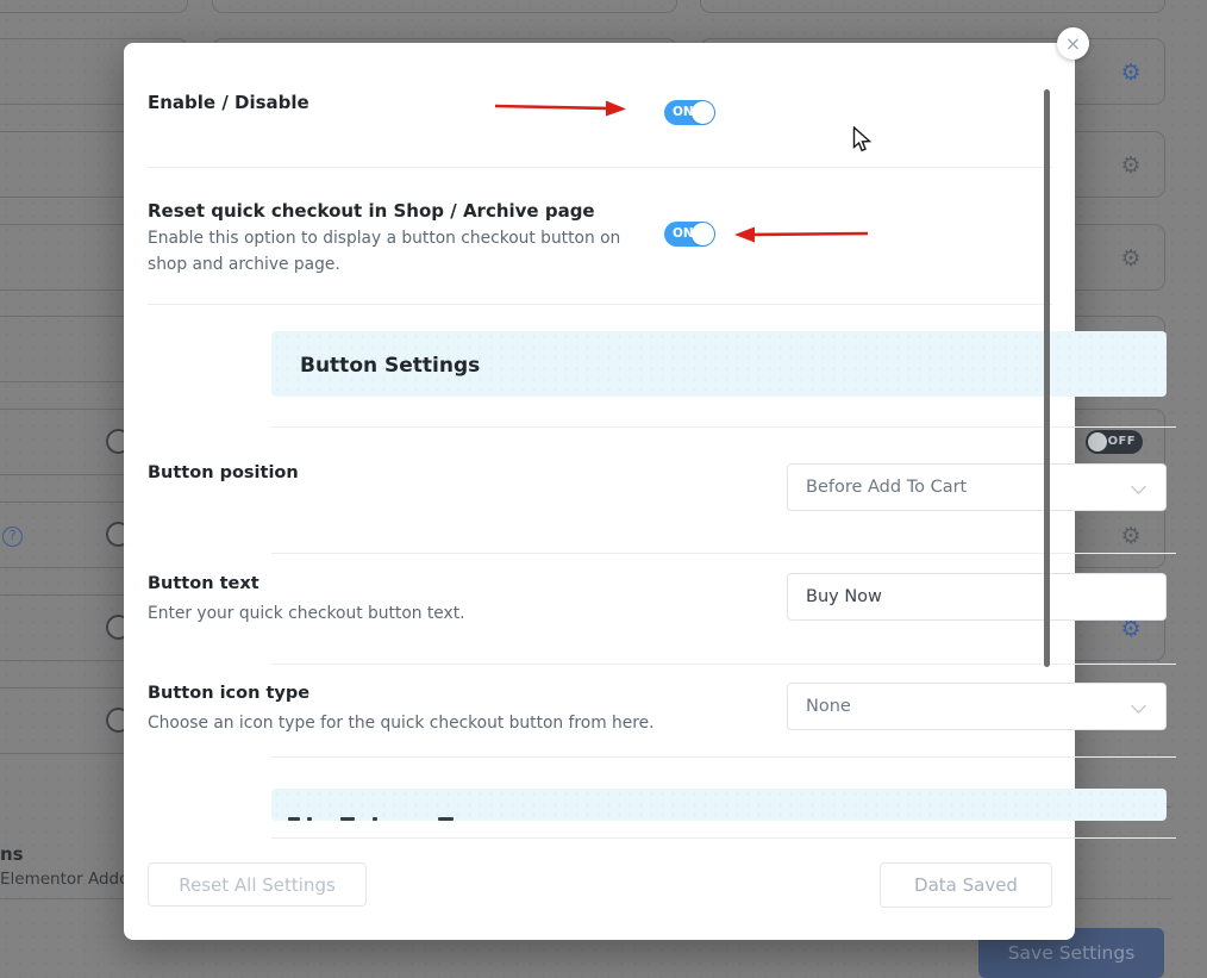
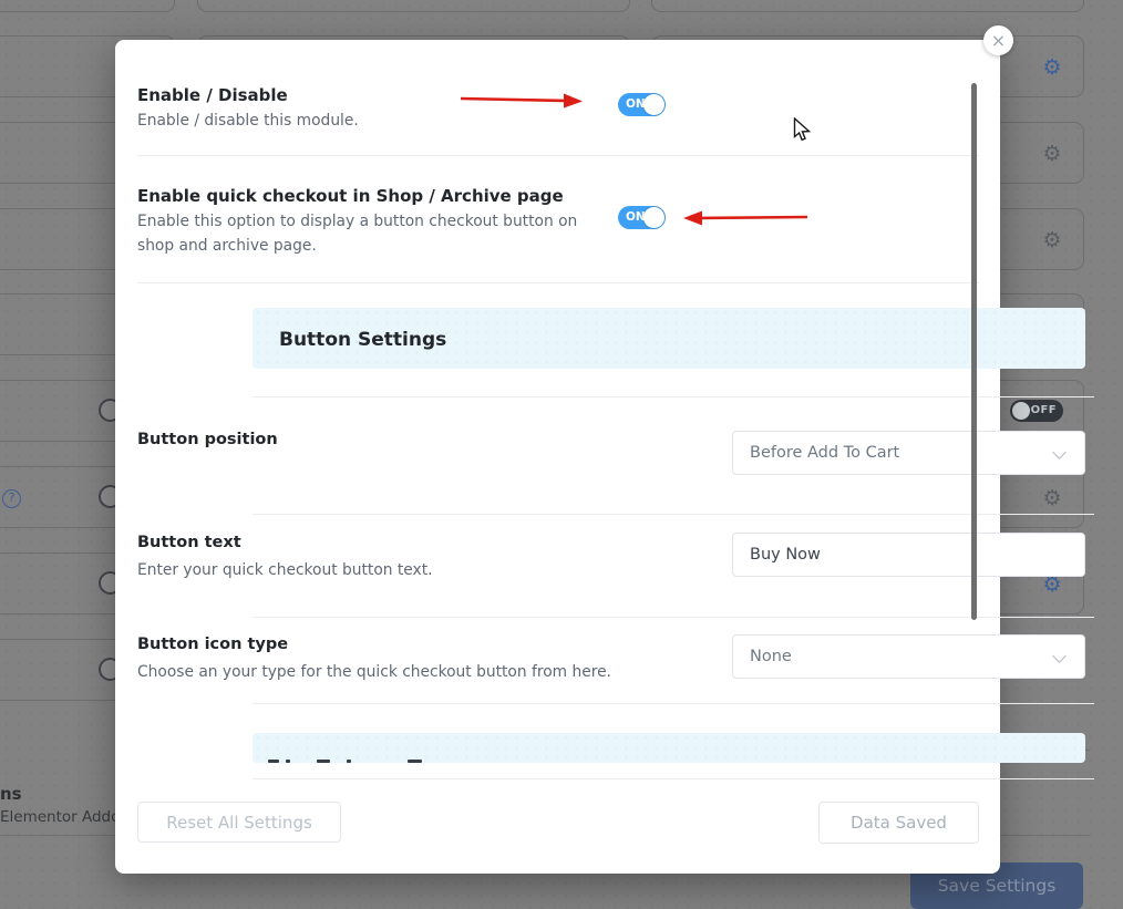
  ⚙
  ⚙
  ⚙
  ⚙
  ⚙
  OFF
  ?
  ns
  Elementor Add
  Save Settings
  Enable / Disable
+ Enable / disable this module.
  ON
- Reset quick checkout in Shop / Archive page
+ Enable quick checkout in Shop / Archive page
  Enable this option to display a button checkout button on shop and archive page.
  ON
  Button Settings
  Button position
  Before Add To Cart
  Button text
  Enter your quick checkout button text.
  Buy Now
  Button icon type
- Choose an icon type for the quick checkout button from here.
+ Choose an your type for the quick checkout button from here.
  None
  Reset All Settings
  Data Saved
  ×
